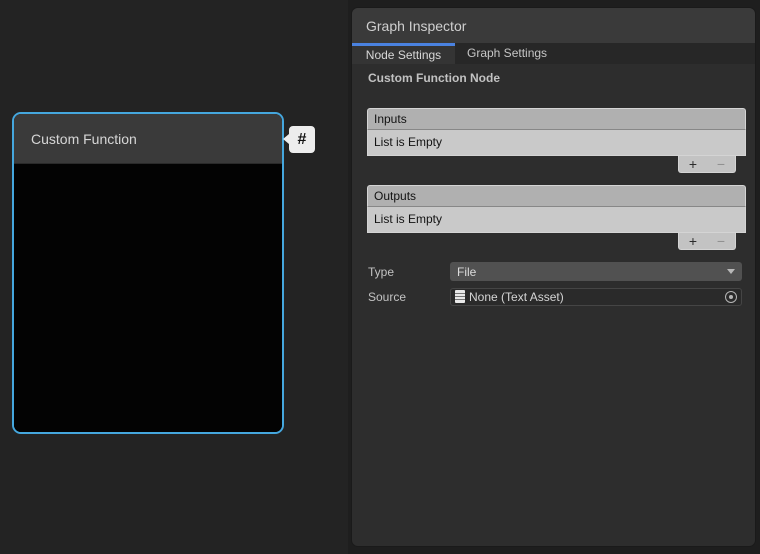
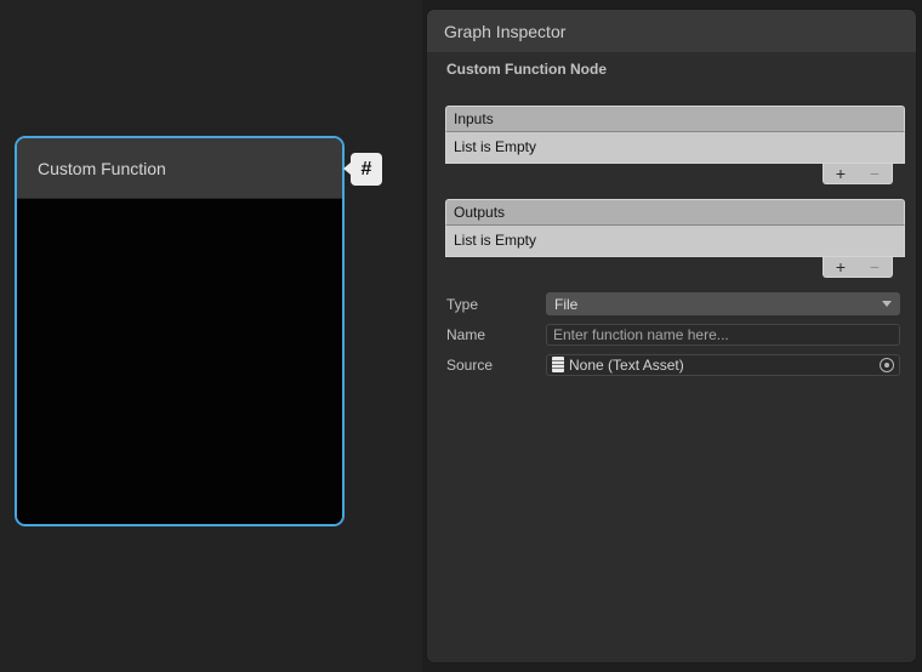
  Custom Function
  #
  Graph Inspector
- Node Settings
- Graph Settings
  Custom Function Node
  Inputs
  List is Empty
  +
  −
  Outputs
  List is Empty
  +
  −
  Type
  File
+ Name
+ Enter function name here...
  Source
  None (Text Asset)
